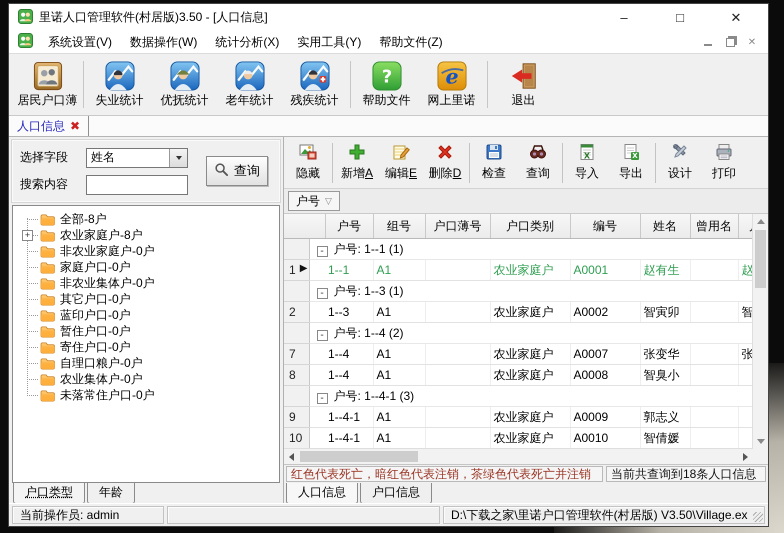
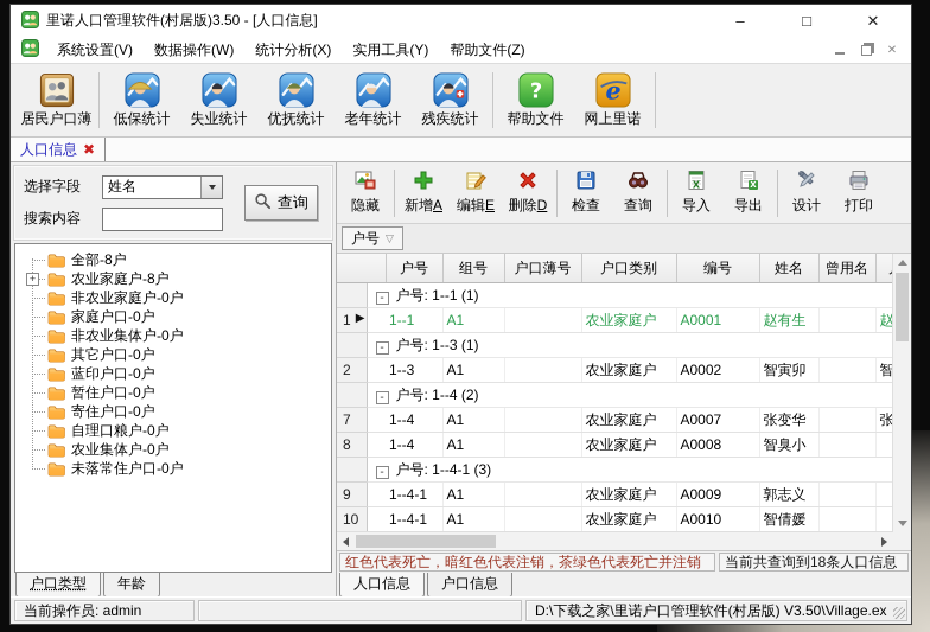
  里诺人口管理软件(村居版)3.50 - [人口信息]
  –
  □
  ✕
  系统设置(V)
  数据操作(W)
  统计分析(X)
  实用工具(Y)
  帮助文件(Z)
  ✕
  居民户口薄
+ 低保统计
  失业统计
  优抚统计
  老年统计
  残疾统计
  ?
  帮助文件
  e
  网上里诺
- 退出
  人口信息
  ✖
  选择字段
  姓名
  查询
  搜索内容
  全部-8户
  +
  农业家庭户-8户
  非农业家庭户-0户
  家庭户口-0户
  非农业集体户-0户
  其它户口-0户
  蓝印户口-0户
  暂住户口-0户
  寄住户口-0户
  自理口粮户-0户
  农业集体户-0户
  未落常住户口-0户
  户口类型
  年龄
  隐藏
  新增A
  编辑E
  删除D
  检查
  查询
  X
  导入
  X
  导出
  设计
  打印
  户号
  ▽
  	户号	组号	户口薄号	户口类别	编号	姓名	曾用名
  	- 户号: 1--1 (1)
  1 ▶		1--1	A1		农业家庭户	A0001	赵有生		赵
  	- 户号: 1--3 (1)
  2		1--3	A1		农业家庭户	A0002	智寅卯		智
  	- 户号: 1--4 (2)
  7		1--4	A1		农业家庭户	A0007	张变华		张
  8		1--4	A1		农业家庭户	A0008	智臭小
  	- 户号: 1--4-1 (3)
  9		1--4-1	A1		农业家庭户	A0009	郭志义
  10		1--4-1	A1		农业家庭户	A0010	智倩媛
  红色代表死亡，暗红色代表注销，茶绿色代表死亡并注销
  当前共查询到18条人口信息
  人口信息
  户口信息
  当前操作员: admin
  D:\下载之家\里诺户口管理软件(村居版) V3.50\Village.ex
